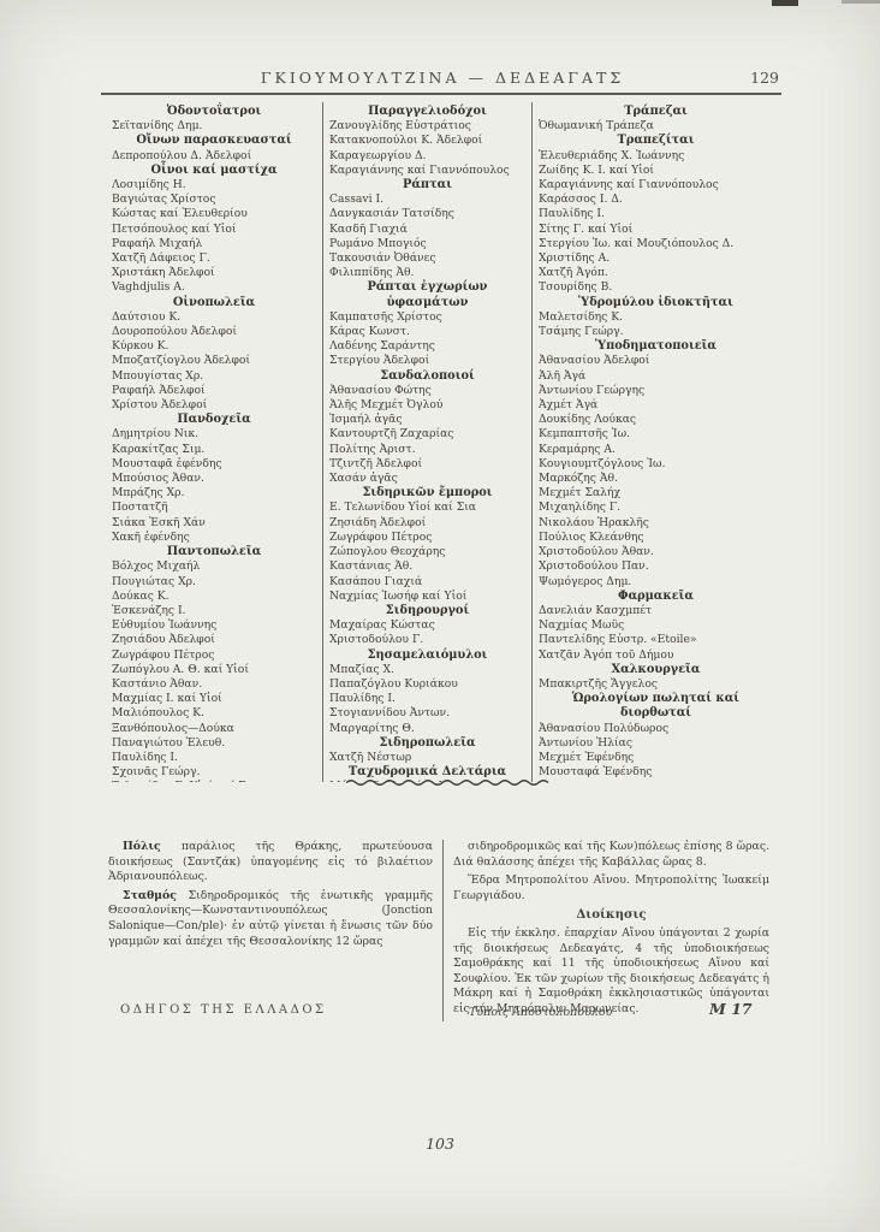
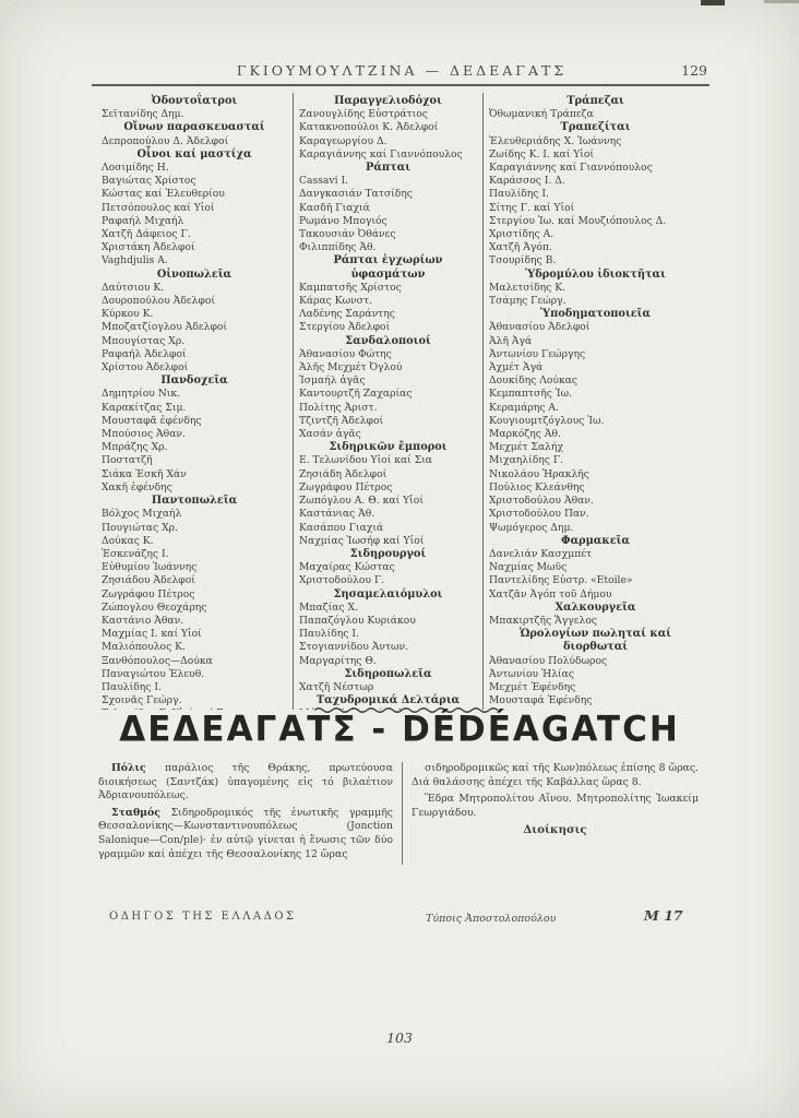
  ΓΚΙΟΥΜΟΥΛΤΖΙΝΑ — ΔΕΔΕΑΓΑΤΣ
  129
  Ὀδοντοΐατροι
  Σεϊτανίδης Δημ.
  Οἴνων παρασκευασταί
  Δεπροπούλου Δ. Ἀδελφοί
  Οἶνοι καί μαστίχα
  Λοσιμίδης Η.
  Βαγιώτας Χρίστος
  Κώστας καί Ἐλευθερίου
  Πετσόπουλος καί Υἱοί
  Ραφαήλ Μιχαήλ
  Χατζῆ Δάφειος Γ.
  Χριστάκη Ἀδελφοί
  Vaghdjulis A.
  Οἰνοπωλεῖα
  Δαύτσιου Κ.
  Δουροπούλου Ἀδελφοί
  Κύρκου Κ.
  Μποζατζίογλου Ἀδελφοί
  Μπουγίστας Χρ.
  Ραφαήλ Ἀδελφοί
  Χρίστου Ἀδελφοί
  Πανδοχεῖα
  Δημητρίου Νικ.
  Καρακίτζας Σιμ.
  Μουσταφᾶ ἐφένδης
  Μπούσιος Ἀθαν.
  Μπράζης Χρ.
  Ποστατζῆ
  Σιάκα Ἐσκῆ Χάν
  Χακῆ ἐφένδης
  Παντοπωλεῖα
  Βόλχος Μιχαήλ
  Πουγιώτας Χρ.
  Δούκας Κ.
  Ἐσκενάζης Ι.
  Εὐθυμίου Ἰωάννης
  Ζησιάδου Ἀδελφοί
  Ζωγράφου Πέτρος
- Ζωπόγλου Α. Θ. καί Υἱοί
+ Ζώπογλου Θεοχάρης
  Καστάνιο Ἀθαν.
  Μαχμίας Ι. καί Υἱοί
  Μαλιόπουλος Κ.
  Ξανθόπουλος—Δούκα
  Παναγιώτου Ἐλευθ.
  Παυλίδης Ι.
  Σχοινᾶς Γεώργ.
  Παραγγελιοδόχοι
  Ζανουγλίδης Εὐστράτιος
  Κατακνοπούλοι Κ. Ἀδελφοί
  Καραγεωργίου Δ.
  Καραγιάννης καί Γιαννόπουλος
  Ράπται
  Cassavi I.
  Δανγκασιάν Τατσίδης
  Κασδῆ Γιαχιά
  Ρωμάνο Μπογιός
  Τακουσιάν Ὀθάνες
  Φιλιππίδης Ἀθ.
  Ράπται ἐγχωρίων ὑφασμάτων
  Καμπατσῆς Χρίστος
  Κάρας Κωνστ.
  Λαδένης Σαράντης
  Στεργίου Ἀδελφοί
  Σανδαλοποιοί
  Ἀθανασίου Φώτης
  Ἀλῆς Μεχμέτ Ὀγλού
  Ἰσμαήλ ἀγᾶς
  Καντουρτζῆ Ζαχαρίας
  Πολίτης Ἀριστ.
  Τζιντζῆ Ἀδελφοί
  Χασάν ἀγᾶς
  Σιδηρικῶν ἔμποροι
  Ε. Τελωνίδου Υἱοί καί Σια
  Ζησιάδη Ἀδελφοί
  Ζωγράφου Πέτρος
- Ζώπογλου Θεοχάρης
+ Ζωπόγλου Α. Θ. καί Υἱοί
  Καστάνιας Ἀθ.
  Κασάπου Γιαχιά
  Ναχμίας Ἰωσήφ καί Υἱοί
  Σιδηρουργοί
  Μαχαίρας Κώστας
  Χριστοδούλου Γ.
  Σησαμελαιόμυλοι
  Μπαζίας Χ.
  Παπαζόγλου Κυριάκου
  Παυλίδης Ι.
  Στογιαννίδου Ἀντων.
  Μαργαρίτης Θ.
  Σιδηροπωλεῖα
  Χατζῆ Νέστωρ
  Ταχυδρομικά Δελτάρια
  Τράπεζαι
  Ὀθωμανική Τράπεζα
  Τραπεζίται
  Ἐλευθεριάδης Χ. Ἰωάννης
  Ζωίδης Κ. Ι. καί Υἱοί
  Καραγιάννης καί Γιαννόπουλος
  Καράσσος Ι. Δ.
  Παυλίδης Ι.
  Σίτης Γ. καί Υἱοί
  Στεργίου Ἰω. καί Μουζιόπουλος Δ.
  Χριστίδης Α.
  Χατζῆ Ἀγόπ.
  Τσουρίδης Β.
  Ὑδρομύλου ἰδιοκτῆται
  Μαλετσίδης Κ.
  Τσάμης Γεώργ.
  Ὑποδηματοποιεῖα
  Ἀθανασίου Ἀδελφοί
  Ἀλῆ Ἀγά
  Ἀντωνίου Γεώργης
  Ἀχμέτ Ἀγά
  Δουκίδης Λούκας
  Κεμπαπτσῆς Ἰω.
  Κεραμάρης Α.
  Κουγιουμτζόγλους Ἰω.
  Μαρκόζης Ἀθ.
  Μεχμέτ Σαλήχ
  Μιχαηλίδης Γ.
  Νικολάου Ἡρακλῆς
  Πούλιος Κλεάνθης
  Χριστοδούλου Ἀθαν.
  Χριστοδούλου Παν.
  Ψωμόγερος Δημ.
  Φαρμακεῖα
  Δανελιάν Κασχμπέτ
  Ναχμίας Μωΰς
  Παντελίδης Εὐστρ. «Etoile»
  Χατζᾶν Ἀγόπ τοῦ Δήμου
  Χαλκουργεῖα
  Μπακιρτζῆς Ἄγγελος
  Ὡρολογίων πωληταί καί διορθωταί
  Ἀθανασίου Πολύδωρος
  Ἀντωνίου Ἠλίας
  Μεχμέτ Ἐφένδης
  Μουσταφά Ἐφένδης
+ ΔΕΔΕΑΓΑΤΣ - DÉDÉAGATCH
  Πόλις παράλιος τῆς Θράκης, πρωτεύουσα διοικήσεως (Σαντζάκ) ὑπαγομένης εἰς τό βιλαέτιον Ἀδριανουπόλεως.
  Σταθμός Σιδηροδρομικός τῆς ἑνωτικῆς γραμμῆς Θεσσαλονίκης—Κωνσταντινουπόλεως (Jonction Salonique—Con/ple)· ἐν αὐτῷ γίνεται ἡ ἕνωσις τῶν δύο γραμμῶν καί ἀπέχει τῆς Θεσσαλονίκης 12 ὥρας
  σιδηροδρομικῶς καί τῆς Κων)πόλεως ἐπίσης 8 ὥρας. Διά θαλάσσης ἀπέχει τῆς Καβάλλας ὥρας 8.
  Ἕδρα Μητροπολίτου Αἴνου. Μητροπολίτης Ἰωακείμ Γεωργιάδου.
  Διοίκησις
- Εἰς τήν ἐκκλησ. ἐπαρχίαν Αἴνου ὑπάγονται 2 χωρία τῆς διοικήσεως Δεδεαγάτς, 4 τῆς ὑποδιοικήσεως Σαμοθράκης καί 11 τῆς ὑποδιοικήσεως Αἴνου καί Σουφλίου. Ἐκ τῶν χωρίων τῆς διοικήσεως Δεδεαγάτς ἡ Μάκρη καί ἡ Σαμοθράκη ἐκκλησιαστικῶς ὑπάγονται εἰς τήν Μητρόπολιν Μαρωνείας.
  ΟΔΗΓΟΣ ΤΗΣ ΕΛΛΑΔΟΣ
  Τύποις Ἀποστολοπούλου
  Μ 17
  103
